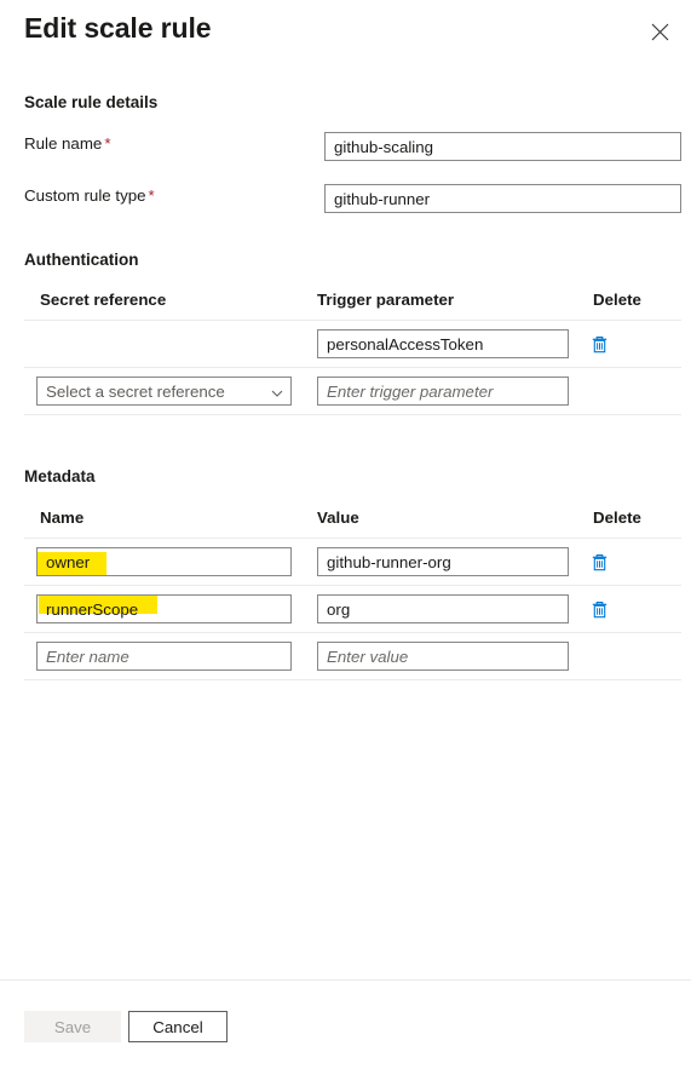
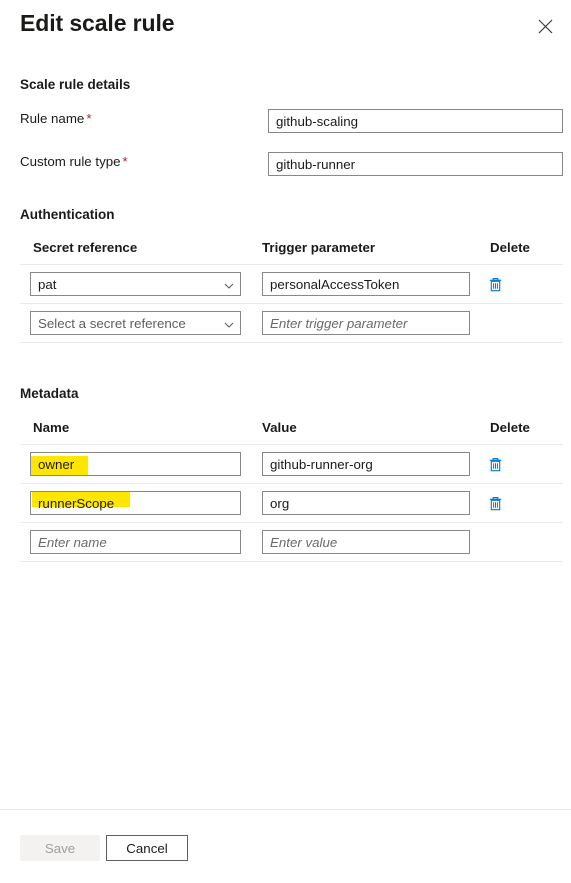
  Edit scale rule
  Scale rule details
  Rule name *
  github-scaling
  Custom rule type *
  github-runner
  Authentication
  Secret reference
  Trigger parameter
  Delete
+ pat
  personalAccessToken
  Select a secret reference
  Enter trigger parameter
  Metadata
  Name
  Value
  Delete
  owner
  github-runner-org
  runnerScope
  org
  Enter name
  Enter value
  Save
  Cancel
